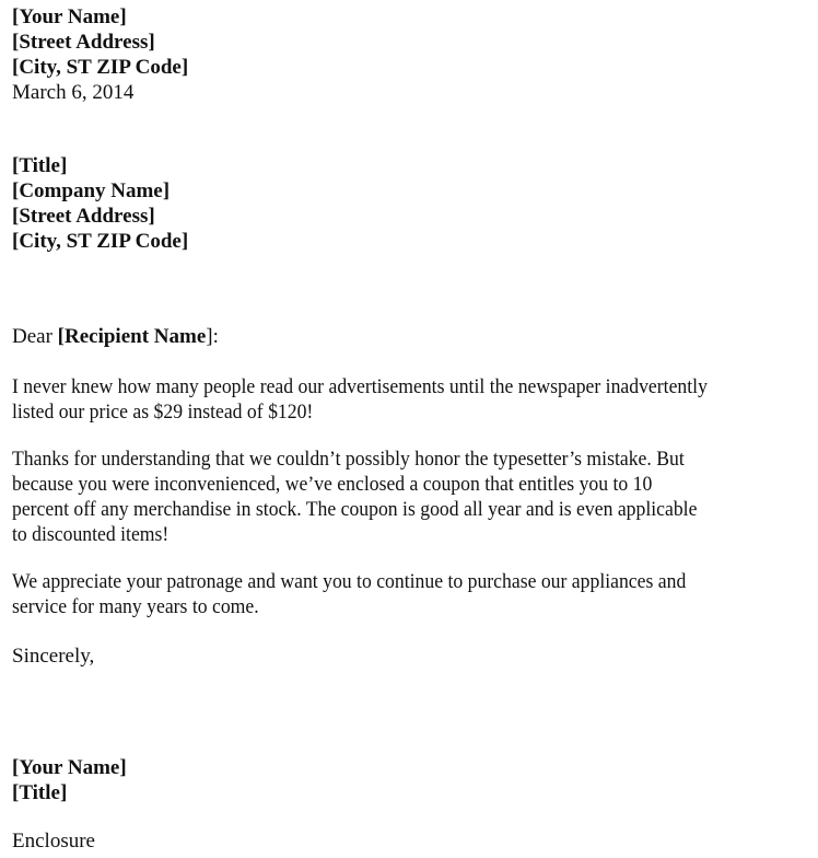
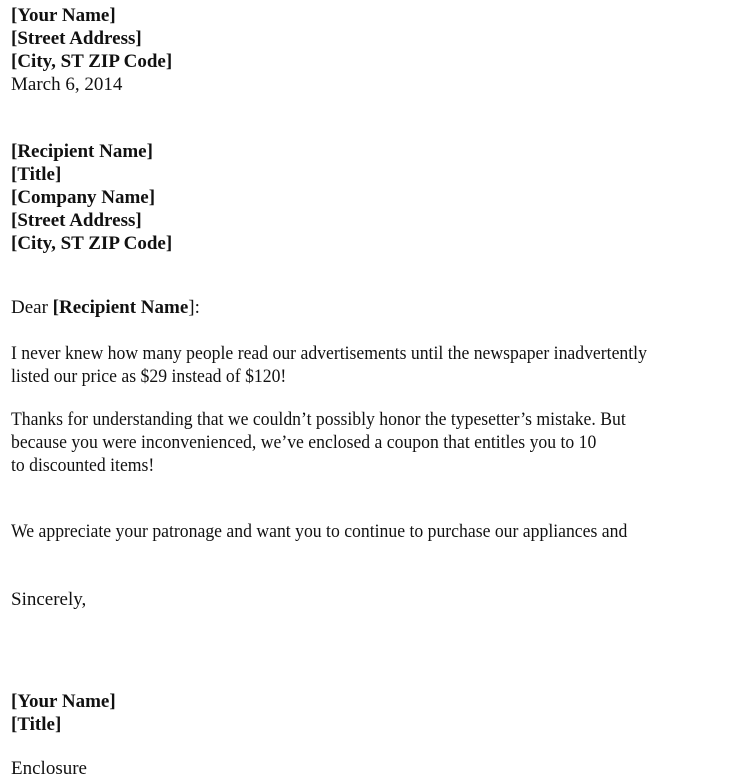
  [Your Name]
  [Street Address]
  [City, ST ZIP Code]
  March 6, 2014
+ [Recipient Name]
  [Title]
  [Company Name]
  [Street Address]
  [City, ST ZIP Code]
  Dear [Recipient Name]:
  I never knew how many people read our advertisements until the newspaper inadvertently
  listed our price as $29 instead of $120!
  Thanks for understanding that we couldn’t possibly honor the typesetter’s mistake. But
  because you were inconvenienced, we’ve enclosed a coupon that entitles you to 10
- percent off any merchandise in stock. The coupon is good all year and is even applicable
  to discounted items!
  We appreciate your patronage and want you to continue to purchase our appliances and
- service for many years to come.
  Sincerely,
  [Your Name]
  [Title]
  Enclosure
